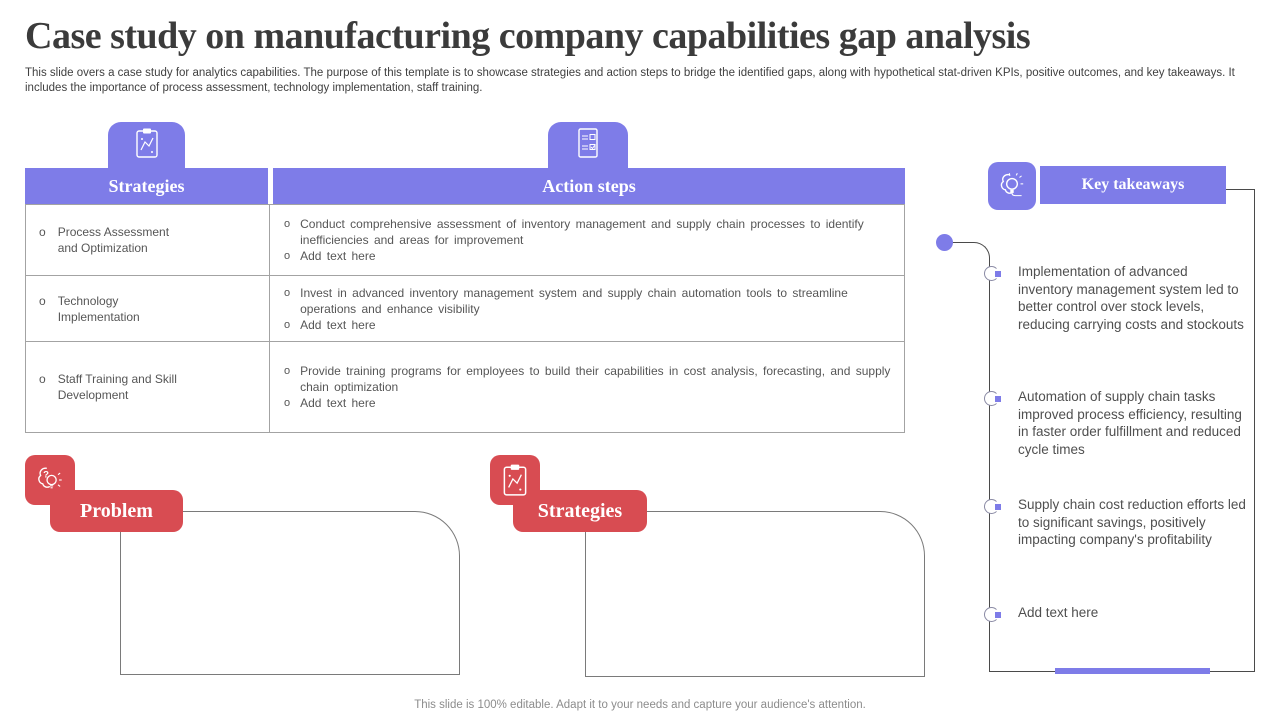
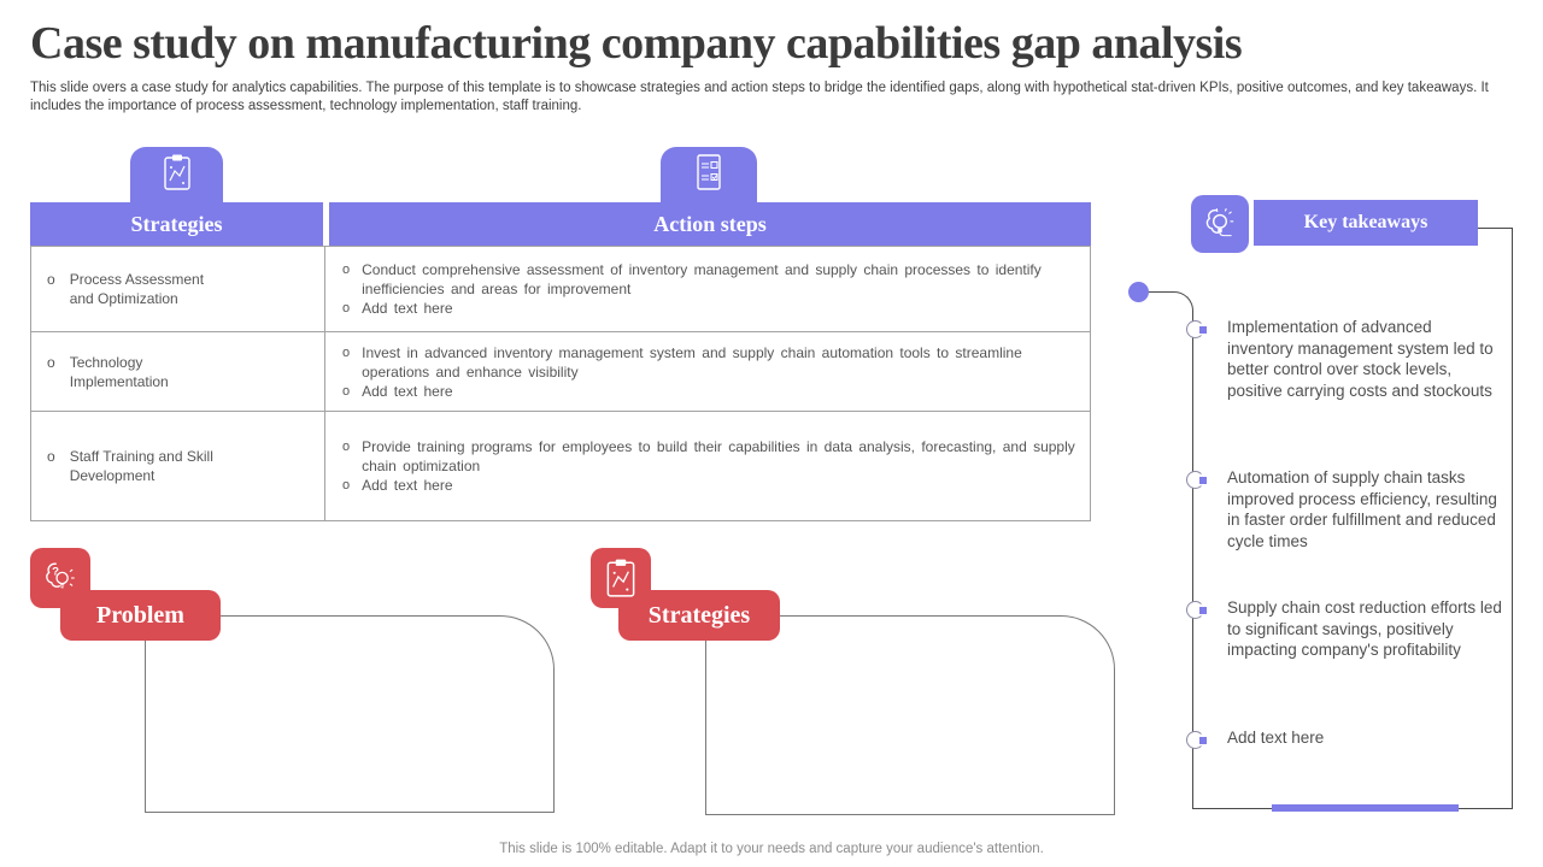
  Case study on manufacturing company capabilities gap analysis
  This slide overs a case study for analytics capabilities. The purpose of this template is to showcase strategies and action steps to bridge the identified gaps, along with hypothetical stat-driven KPIs, positive outcomes, and key takeaways. It includes the importance of process assessment, technology implementation, staff training.
  Strategies
  Action steps
  o
  Process Assessment and Optimization
  o
  Conduct comprehensive assessment of inventory management and supply chain processes to identify inefficiencies and areas for improvement
  o
  Add text here
  o
  Technology Implementation
  o
  Invest in advanced inventory management system and supply chain automation tools to streamline operations and enhance visibility
  o
  Add text here
  o
  Staff Training and Skill Development
  o
- Provide training programs for employees to build their capabilities in cost analysis, forecasting, and supply chain optimization
+ Provide training programs for employees to build their capabilities in data analysis, forecasting, and supply chain optimization
  o
  Add text here
  Problem
  ?
  Strategies
  Key takeaways
- Implementation of advanced inventory management system led to better control over stock levels, reducing carrying costs and stockouts
+ Implementation of advanced inventory management system led to better control over stock levels, positive carrying costs and stockouts
  Automation of supply chain tasks improved process efficiency, resulting in faster order fulfillment and reduced cycle times
  Supply chain cost reduction efforts led to significant savings, positively impacting company's profitability
  Add text here
  This slide is 100% editable. Adapt it to your needs and capture your audience's attention.
